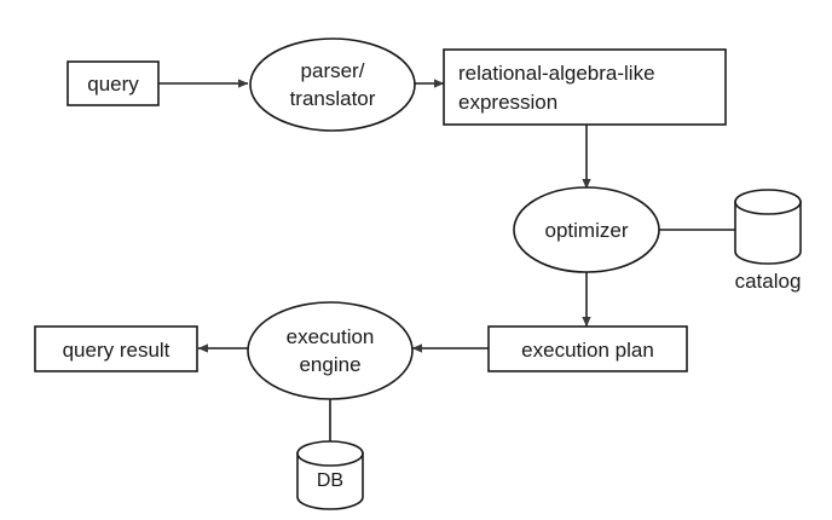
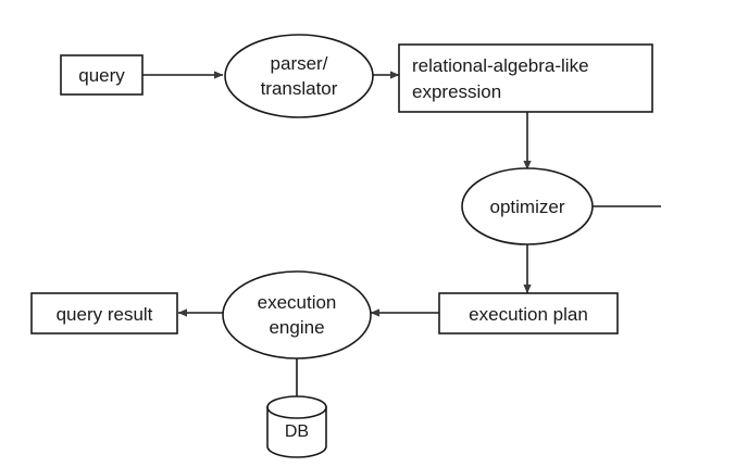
  query
  parser/
  translator
  relational-algebra-like
  expression
  optimizer
- catalog
  execution plan
  execution
  engine
  query result
  DB
